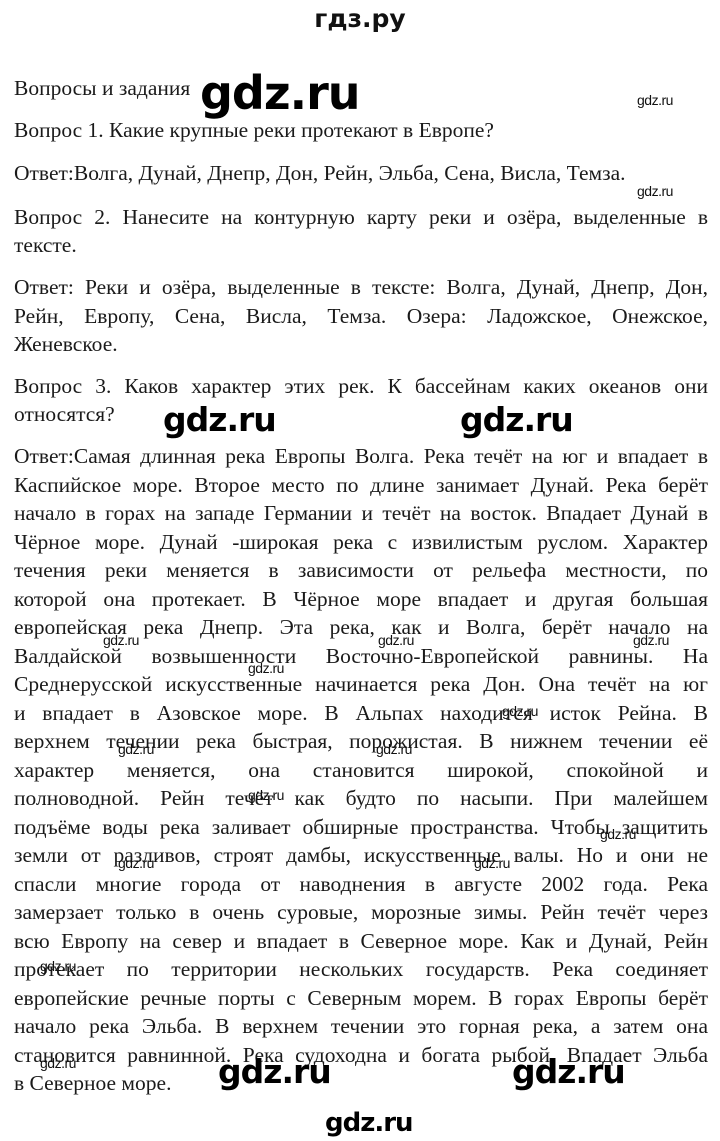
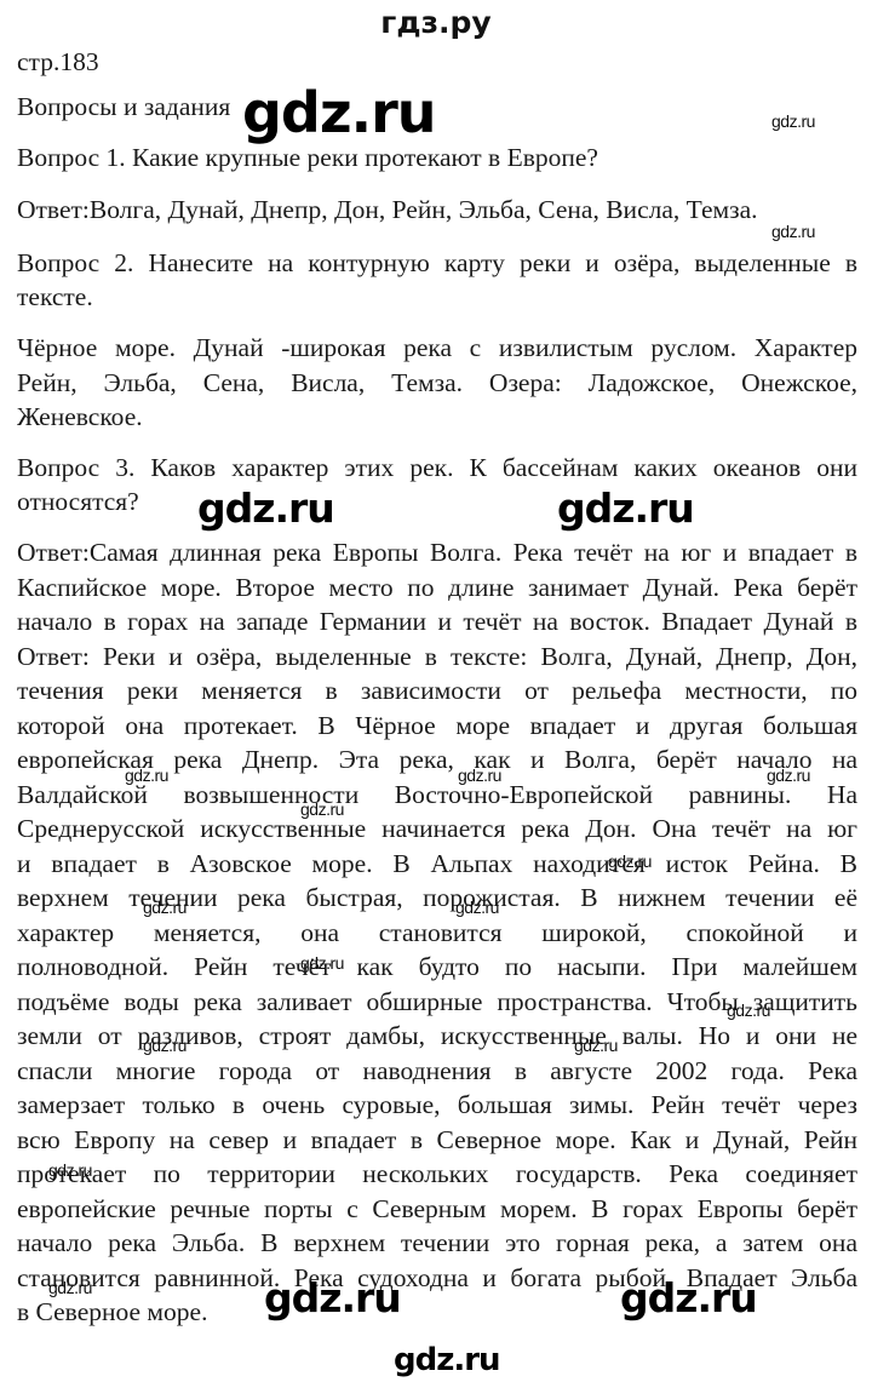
  гдз.ру
+ стр.183
  Вопросы и задания
  Вопрос 1. Какие крупные реки протекают в Европе?
  Ответ:Волга, Дунай, Днепр, Дон, Рейн, Эльба, Сена, Висла, Темза.
  Вопрос 2. Нанесите на контурную карту реки и озёра, выделенные в
  тексте.
- Ответ: Реки и озёра, выделенные в тексте: Волга, Дунай, Днепр, Дон,
+ Чёрное море. Дунай -широкая река с извилистым руслом. Характер
- Рейн, Европу, Сена, Висла, Темза. Озера: Ладожское, Онежское,
+ Рейн, Эльба, Сена, Висла, Темза. Озера: Ладожское, Онежское,
  Женевское.
  Вопрос 3. Каков характер этих рек. К бассейнам каких океанов они
  относятся?
  Ответ:Самая длинная река Европы Волга. Река течёт на юг и впадает в
  Каспийское море. Второе место по длине занимает Дунай. Река берёт
  начало в горах на западе Германии и течёт на восток. Впадает Дунай в
- Чёрное море. Дунай -широкая река с извилистым руслом. Характер
+ Ответ: Реки и озёра, выделенные в тексте: Волга, Дунай, Днепр, Дон,
  течения реки меняется в зависимости от рельефа местности, по
  которой она протекает. В Чёрное море впадает и другая большая
  европейская река Днепр. Эта река, как и Волга, берёт начало на
  Валдайской возвышенности Восточно-Европейской равнины. На
  Среднерусской искусственные начинается река Дон. Она течёт на юг
  и впадает в Азовское море. В Альпах находится исток Рейна. В
  верхнем течении река быстрая, порожистая. В нижнем течении её
  характер меняется, она становится широкой, спокойной и
  полноводной. Рейн течёт как будто по насыпи. При малейшем
  подъёме воды река заливает обширные пространства. Чтобы защитить
  земли от разливов, строят дамбы, искусственные валы. Но и они не
  спасли многие города от наводнения в августе 2002 года. Река
- замерзает только в очень суровые, морозные зимы. Рейн течёт через
+ замерзает только в очень суровые, большая зимы. Рейн течёт через
  всю Европу на север и впадает в Северное море. Как и Дунай, Рейн
  протекает по территории нескольких государств. Река соединяет
  европейские речные порты с Северным морем. В горах Европы берёт
  начало река Эльба. В верхнем течении это горная река, а затем она
  становится равнинной. Река судоходна и богата рыбой. Впадает Эльба
  в Северное море.
  gdz.ru
  gdz.ru
  gdz.ru
  gdz.ru
  gdz.ru
  gdz.ru
  gdz.ru
  gdz.ru
  gdz.ru
  gdz.ru
  gdz.ru
  gdz.ru
  gdz.ru
  gdz.ru
  gdz.ru
  gdz.ru
  gdz.ru
  gdz.ru
  gdz.ru
  gdz.ru
  gdz.ru
